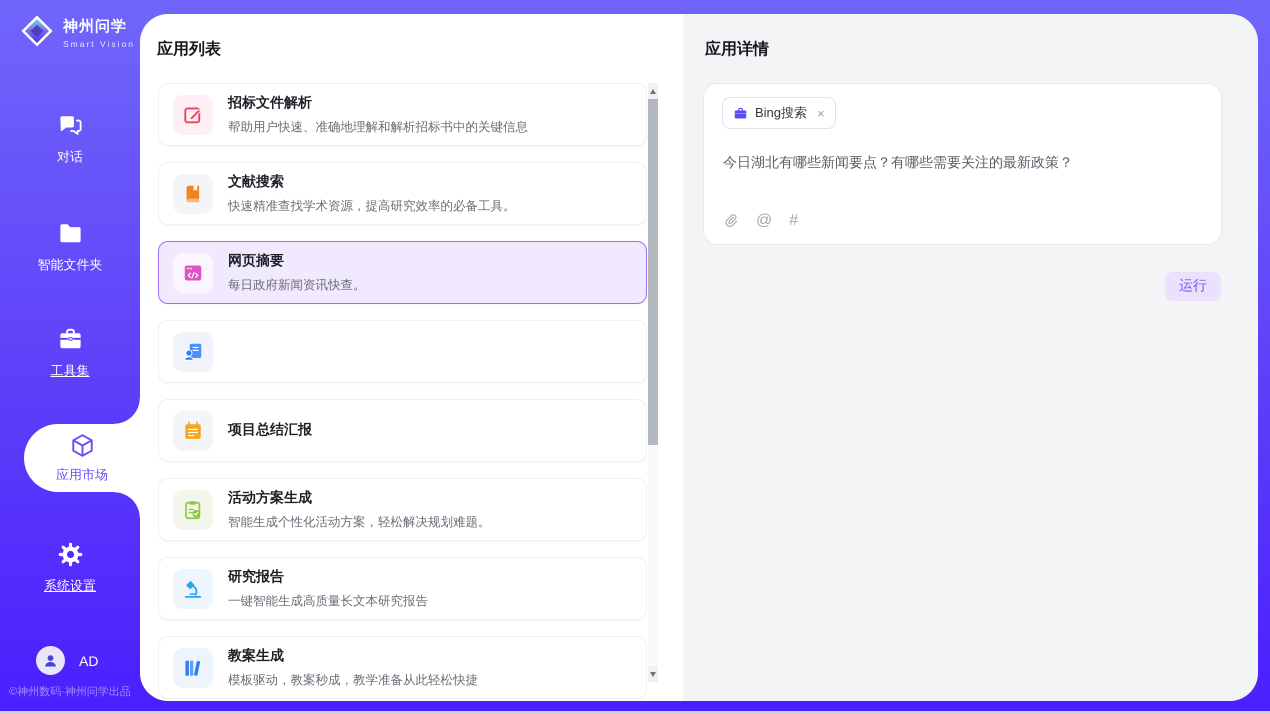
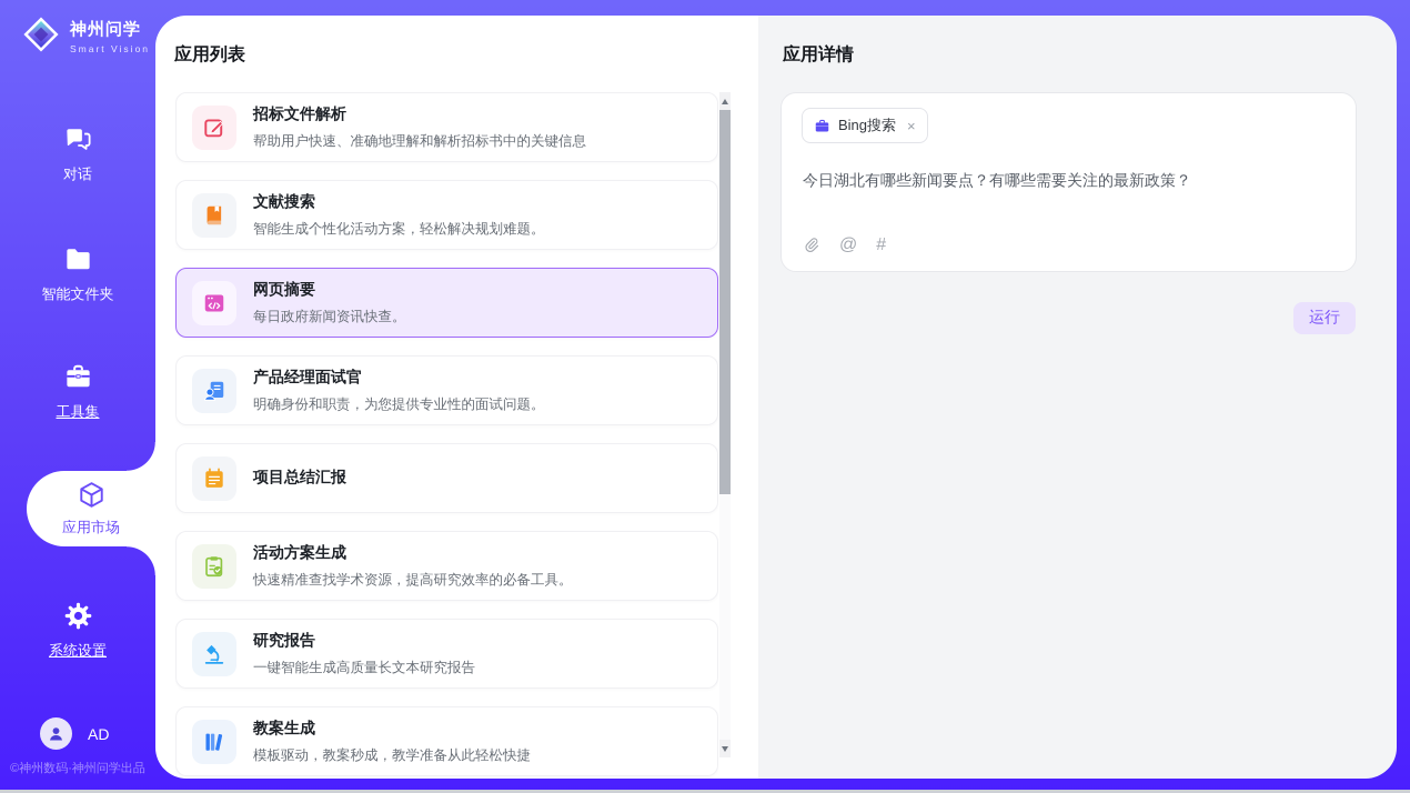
  神州问学
  Smart Vision
  对话
  智能文件夹
  工具集
  应用市场
  系统设置
  AD
  ©神州数码·神州问学出品
  应用列表
  招标文件解析
  帮助用户快速、准确地理解和解析招标书中的关键信息
  文献搜索
- 快速精准查找学术资源，提高研究效率的必备工具。
+ 智能生成个性化活动方案，轻松解决规划难题。
  网页摘要
  每日政府新闻资讯快查。
+ 产品经理面试官
+ 明确身份和职责，为您提供专业性的面试问题。
  项目总结汇报
  活动方案生成
- 智能生成个性化活动方案，轻松解决规划难题。
+ 快速精准查找学术资源，提高研究效率的必备工具。
  研究报告
  一键智能生成高质量长文本研究报告
  教案生成
  模板驱动，教案秒成，教学准备从此轻松快捷
  应用详情
  Bing搜索
  ×
  今日湖北有哪些新闻要点？有哪些需要关注的最新政策？
  @
  #
  运行
